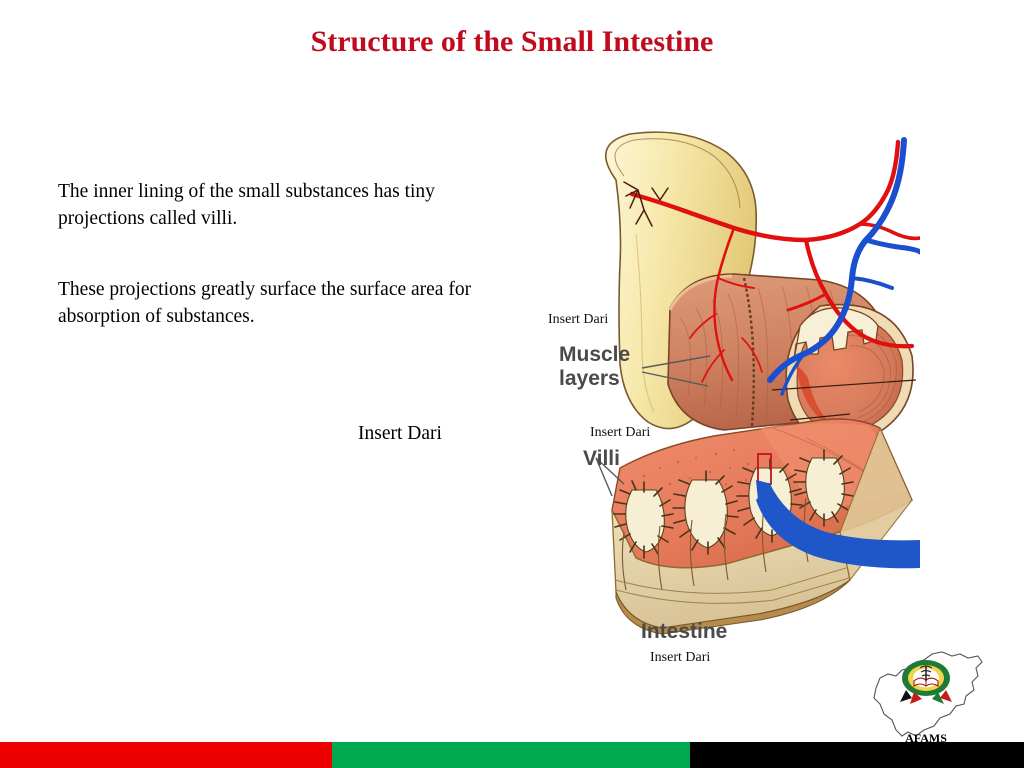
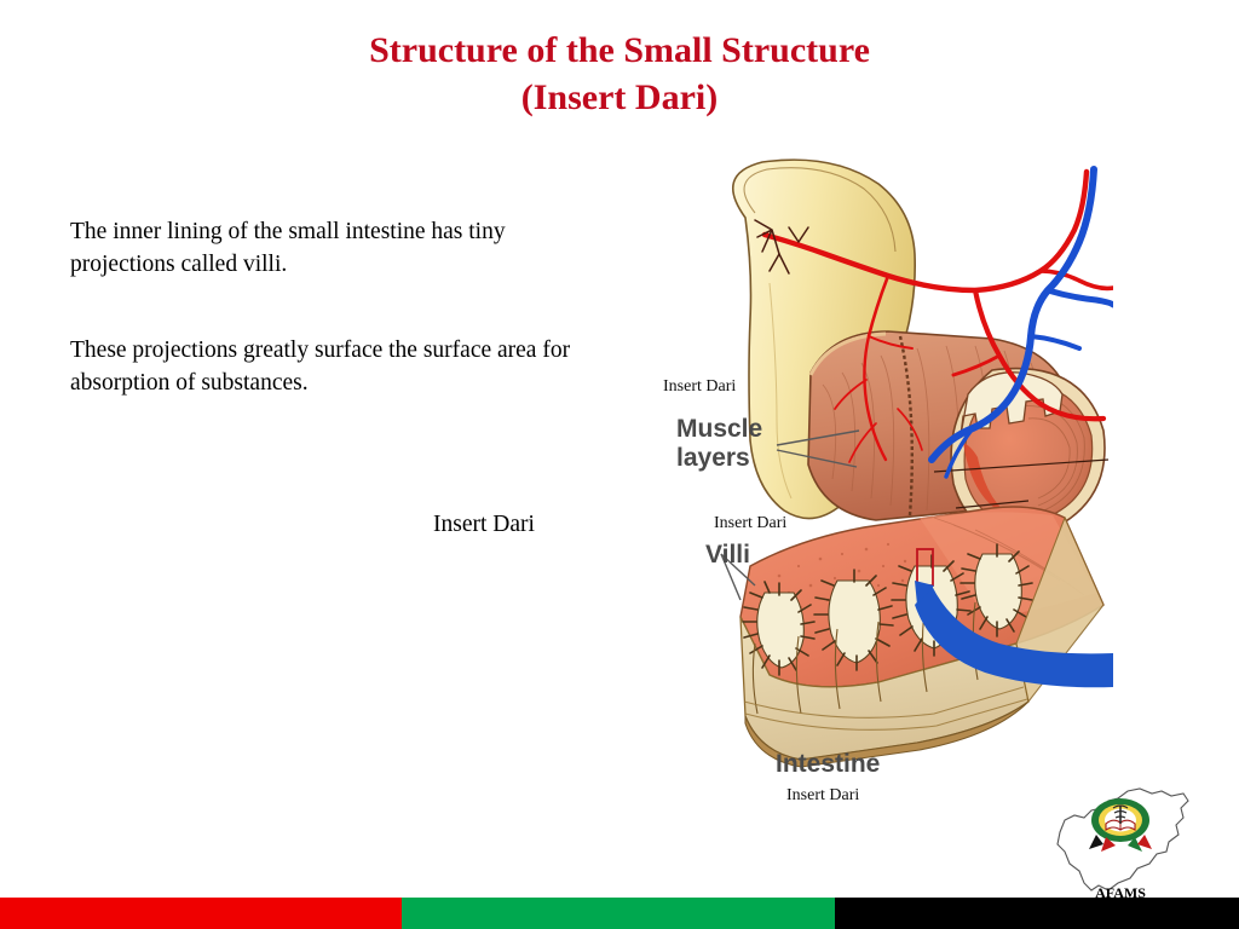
- Structure of the Small Intestine
+ Structure of the Small Structure
+ (Insert Dari)
- The inner lining of the small substances has tiny projections called villi.
+ The inner lining of the small intestine has tiny projections called villi.
  These projections greatly surface the surface area for absorption of substances.
  Insert Dari
  Insert Dari
  Muscle
  layers
  Insert Dari
  Villi
  Intestine
  Insert Dari
  AFAMS
